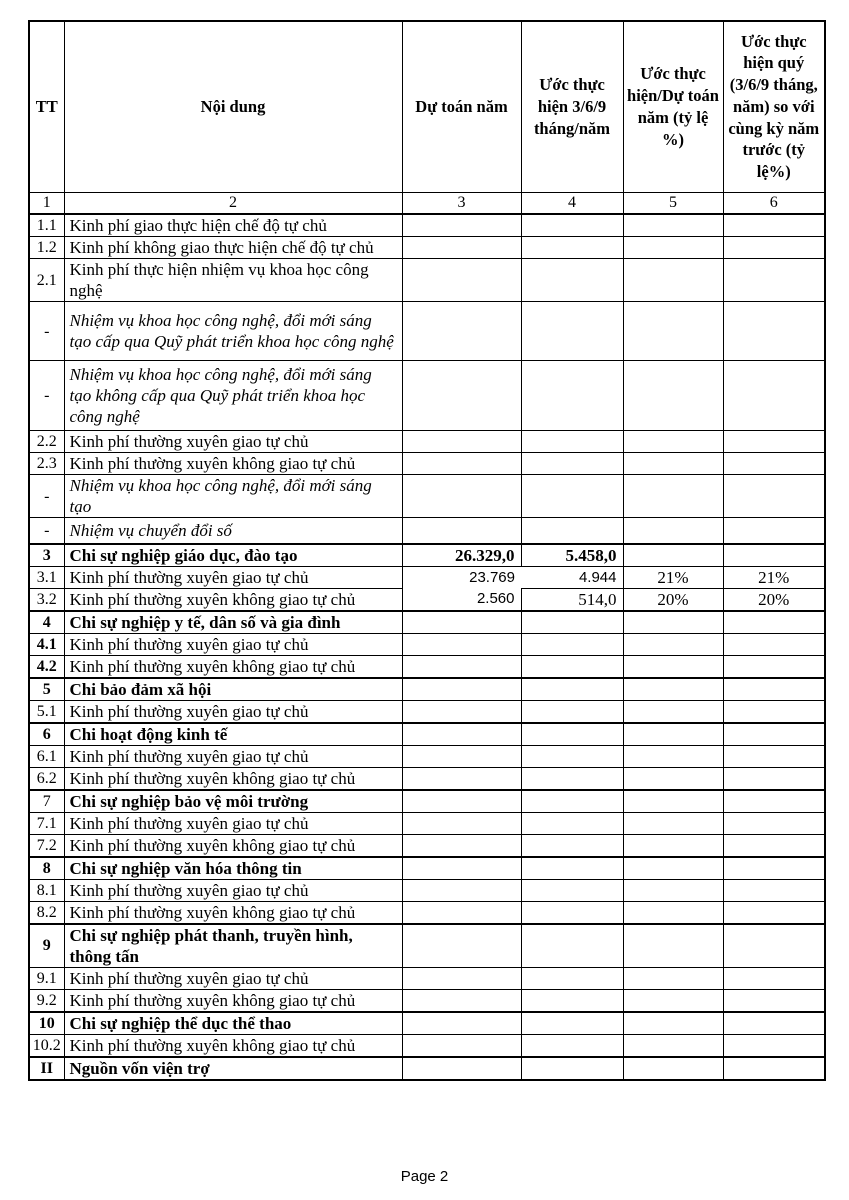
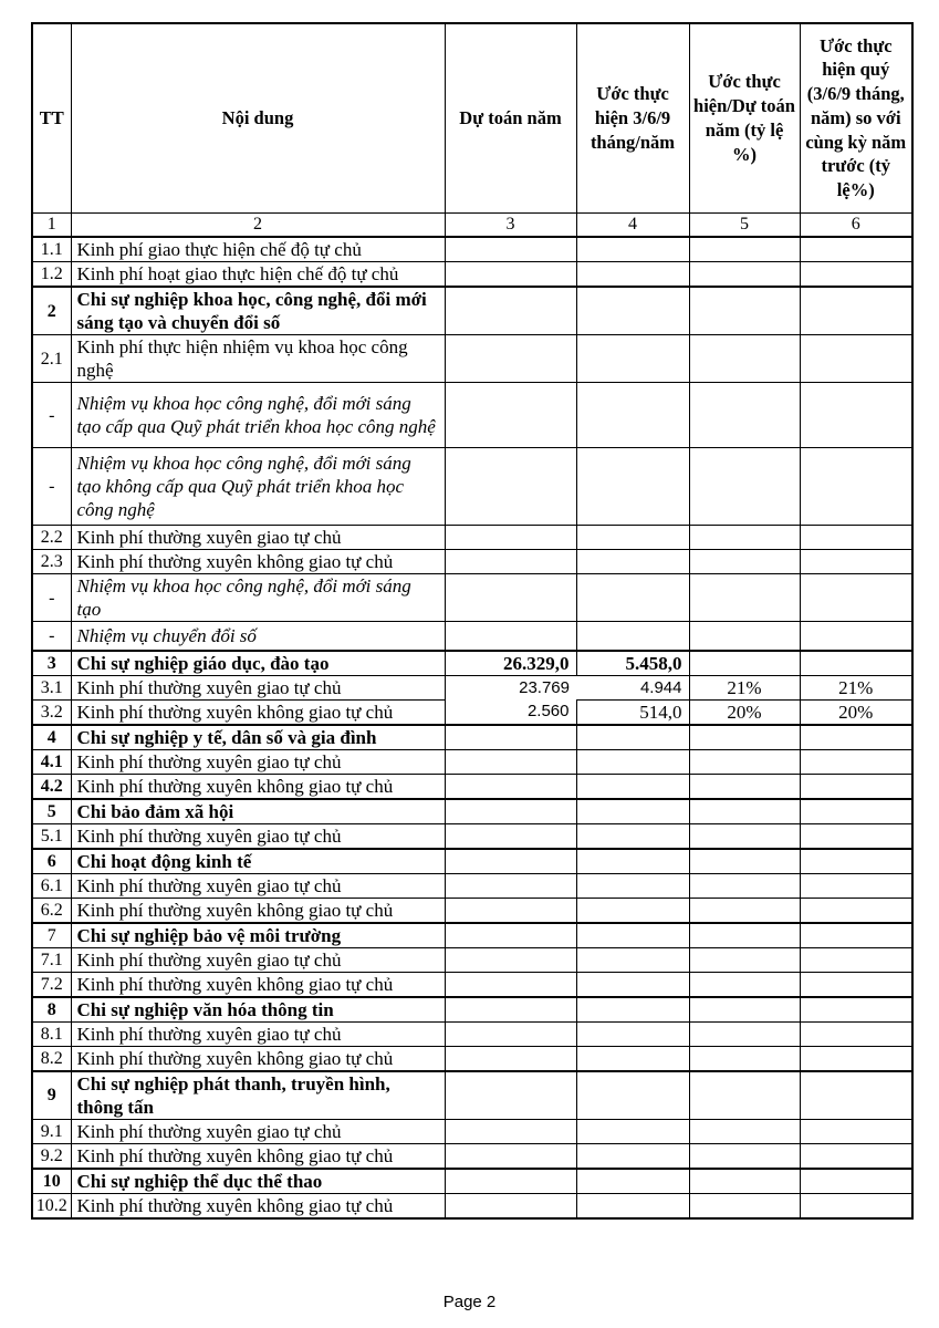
  TT	Nội dung	Dự toán năm	Ước thực hiện 3/6/9 tháng/năm	Ước thực hiện/Dự toán năm (tỷ lệ %)	Ước thực hiện quý (3/6/9 tháng, năm) so với cùng kỳ năm trước (tỷ lệ%)
  1	2	3	4	5	6
  1.1	Kinh phí giao thực hiện chế độ tự chủ
- 1.2	Kinh phí không giao thực hiện chế độ tự chủ
+ 1.2	Kinh phí hoạt giao thực hiện chế độ tự chủ
+ 2	Chi sự nghiệp khoa học, công nghệ, đổi mới sáng tạo và chuyển đổi số
  2.1	Kinh phí thực hiện nhiệm vụ khoa học công nghệ
  -	Nhiệm vụ khoa học công nghệ, đổi mới sáng tạo cấp qua Quỹ phát triển khoa học công nghệ
  -	Nhiệm vụ khoa học công nghệ, đổi mới sáng tạo không cấp qua Quỹ phát triển khoa học công nghệ
  2.2	Kinh phí thường xuyên giao tự chủ
  2.3	Kinh phí thường xuyên không giao tự chủ
  -	Nhiệm vụ khoa học công nghệ, đổi mới sáng tạo
  -	Nhiệm vụ chuyển đổi số
  3	Chi sự nghiệp giáo dục, đào tạo	26.329,0	5.458,0
  3.1	Kinh phí thường xuyên giao tự chủ	23.769	4.944	21%	21%
  3.2	Kinh phí thường xuyên không giao tự chủ	2.560	514,0	20%	20%
  4	Chi sự nghiệp y tế, dân số và gia đình
  4.1	Kinh phí thường xuyên giao tự chủ
  4.2	Kinh phí thường xuyên không giao tự chủ
  5	Chi bảo đảm xã hội
  5.1	Kinh phí thường xuyên giao tự chủ
  6	Chi hoạt động kinh tế
  6.1	Kinh phí thường xuyên giao tự chủ
  6.2	Kinh phí thường xuyên không giao tự chủ
  7	Chi sự nghiệp bảo vệ môi trường
  7.1	Kinh phí thường xuyên giao tự chủ
  7.2	Kinh phí thường xuyên không giao tự chủ
  8	Chi sự nghiệp văn hóa thông tin
  8.1	Kinh phí thường xuyên giao tự chủ
  8.2	Kinh phí thường xuyên không giao tự chủ
  9	Chi sự nghiệp phát thanh, truyền hình, thông tấn
  9.1	Kinh phí thường xuyên giao tự chủ
  9.2	Kinh phí thường xuyên không giao tự chủ
  10	Chi sự nghiệp thể dục thể thao
  10.2	Kinh phí thường xuyên không giao tự chủ
- II	Nguồn vốn viện trợ
  Page 2
